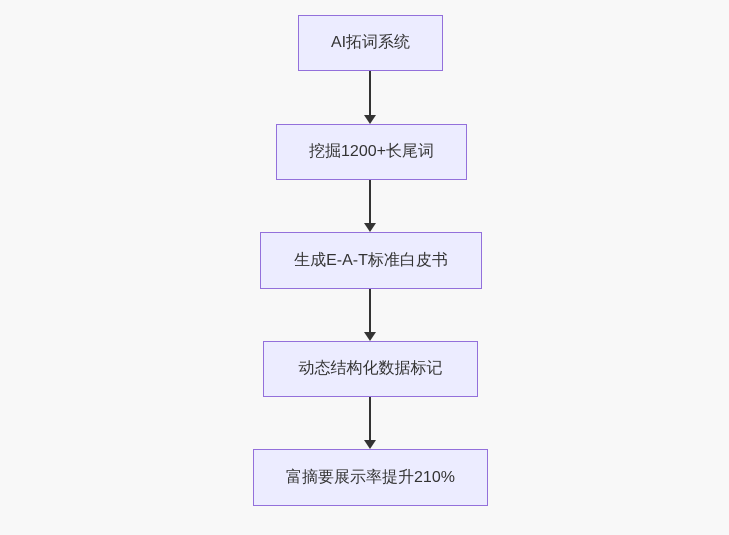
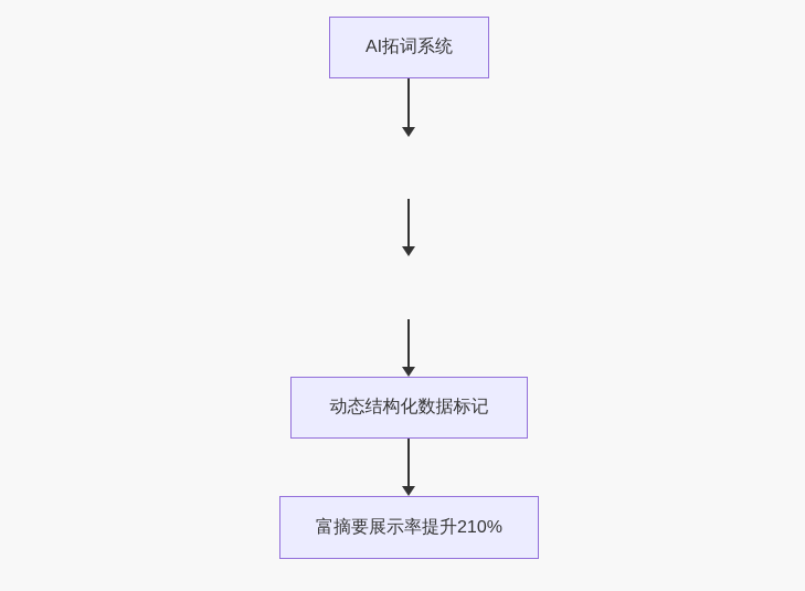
  AI拓词系统
- 挖掘1200+长尾词
- 生成E-A-T标准白皮书
  动态结构化数据标记
  富摘要展示率提升210%
